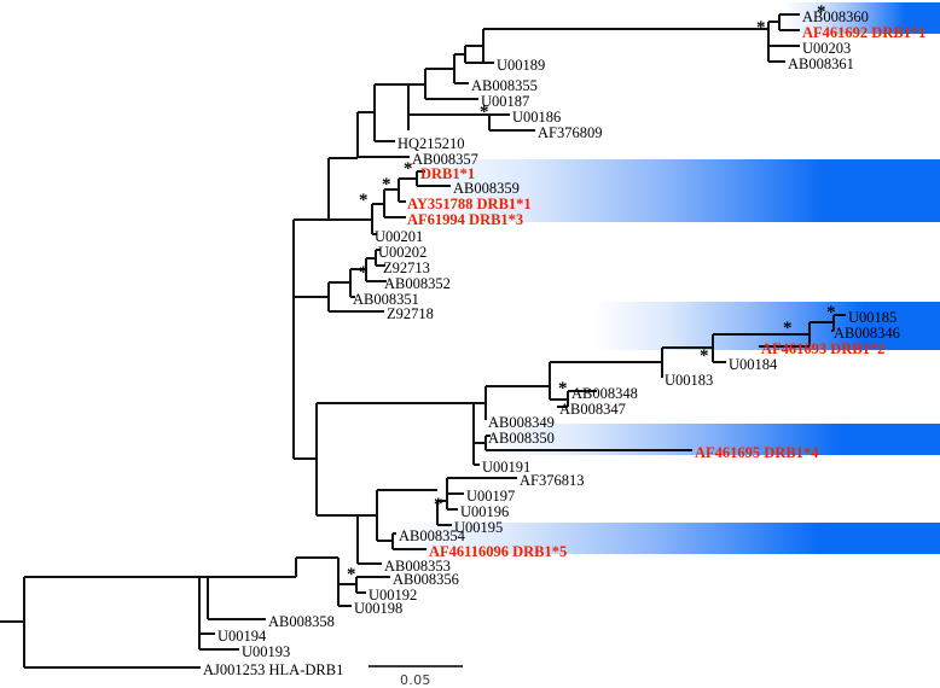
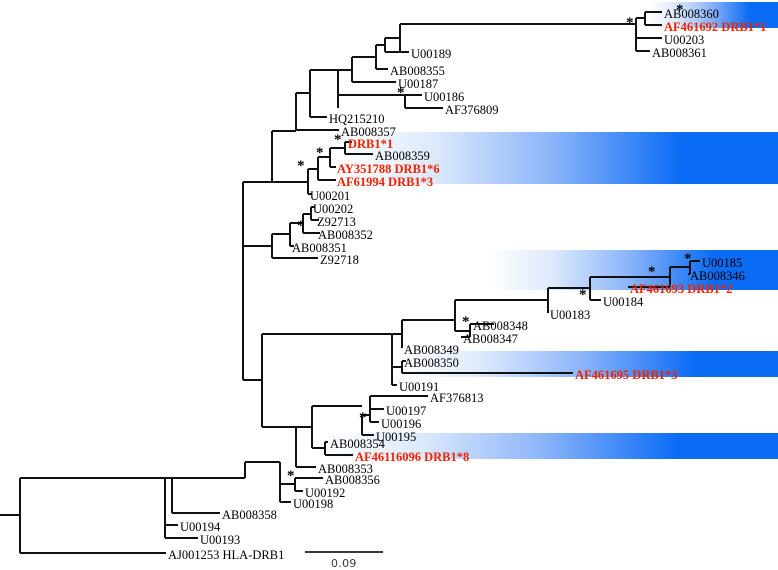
  *
  *
  *
  *
  *
  *
  *
  *
  *
  *
  *
  *
  *
  AB008360
  AF461692 DRB1*1
  U00203
  AB008361
  U00189
  AB008355
  U00187
  U00186
  AF376809
  HQ215210
  AB008357
  DRB1*1
  AB008359
- AY351788 DRB1*1
+ AY351788 DRB1*6
  AF61994 DRB1*3
  U00201
  U00202
  Z92713
  AB008352
  AB008351
  Z92718
  U00185
  AB008346
  AF461693 DRB1*2
  U00184
  U00183
  AB008348
  AB008347
  AB008349
  AB008350
- AF461695 DRB1*4
+ AF461695 DRB1*3
  U00191
  AF376813
  U00197
  U00196
  U00195
  AB008354
- AF46116096 DRB1*5
+ AF46116096 DRB1*8
  AB008353
  AB008356
  U00192
  U00198
  AB008358
  U00194
  U00193
  AJ001253 HLA-DRB1
- 0.05
+ 0.09
